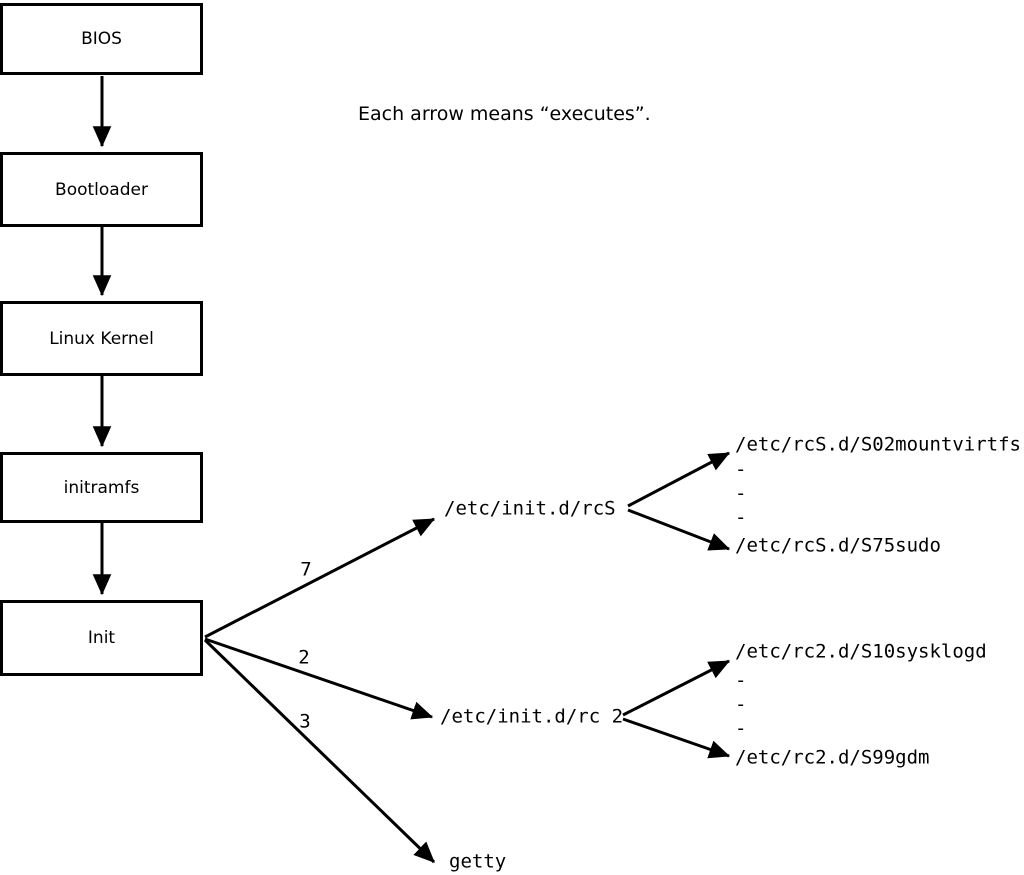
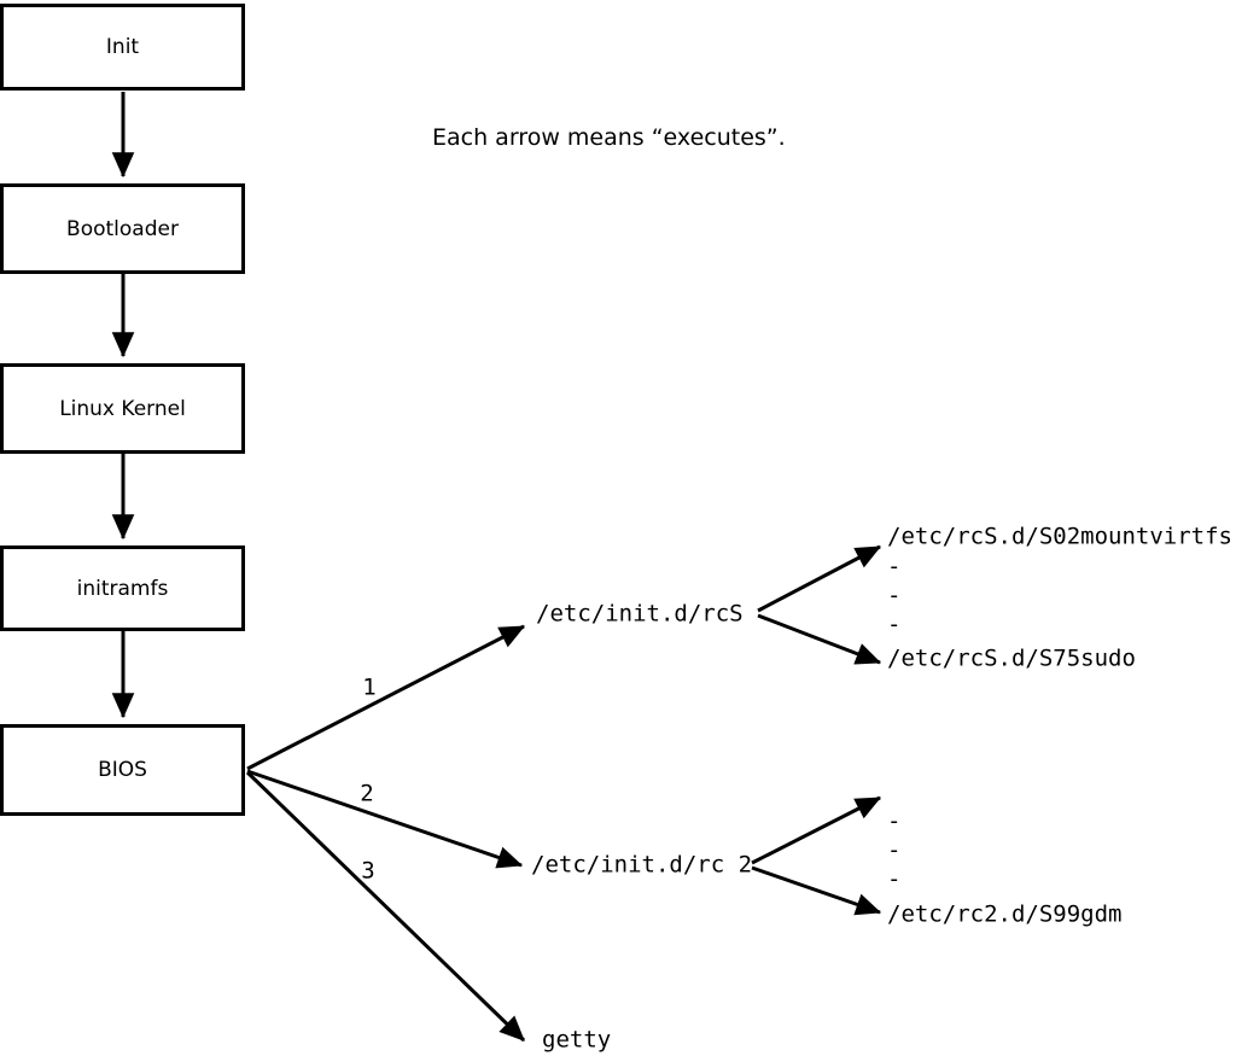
  Each arrow means “executes”.
- BIOS
+ Init
  Bootloader
  Linux Kernel
  initramfs
- Init
+ BIOS
- 7
+ 1
  2
  3
  /etc/init.d/rcS
  /etc/init.d/rc 2
  getty
  /etc/rcS.d/S02mountvirtfs
  -
  -
  -
  /etc/rcS.d/S75sudo
- /etc/rc2.d/S10sysklogd
  -
  -
  -
  /etc/rc2.d/S99gdm
